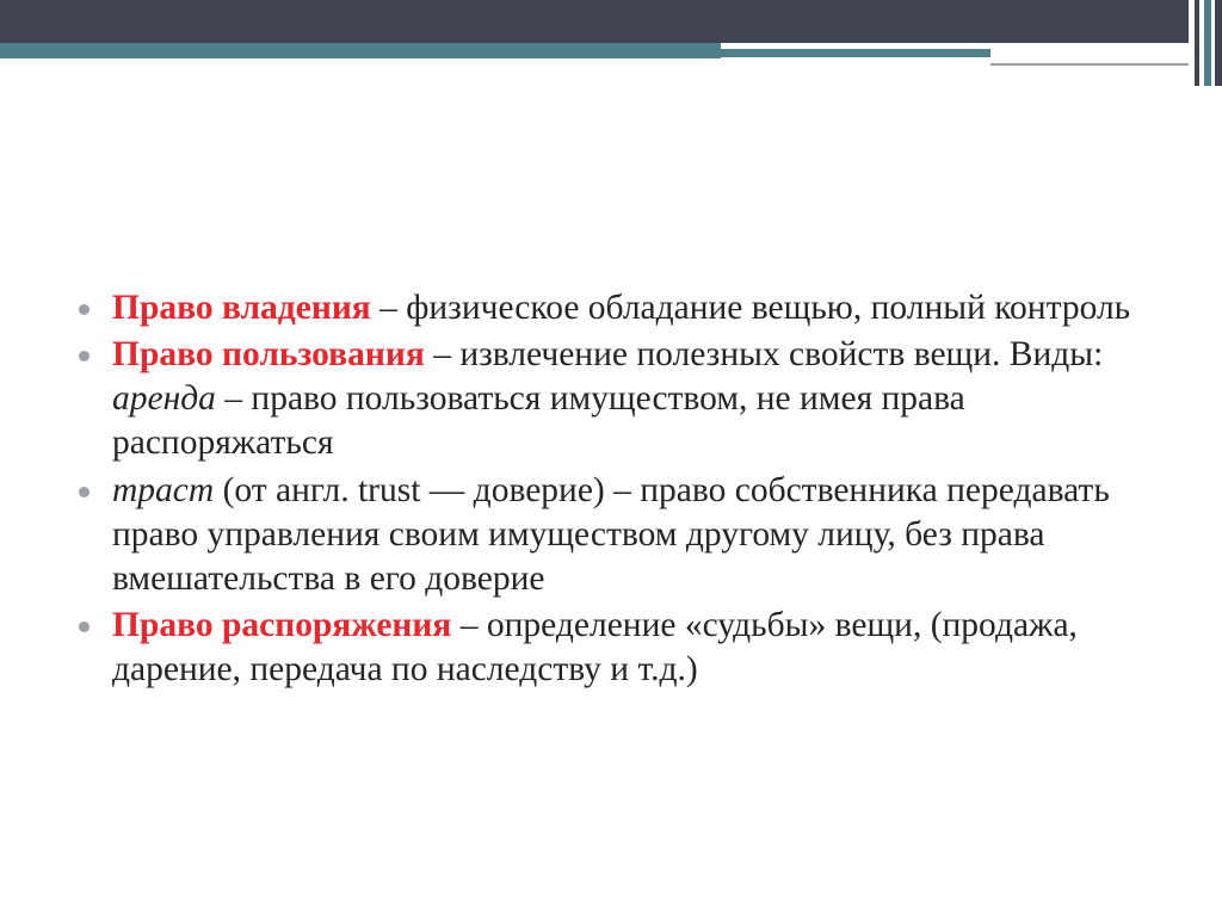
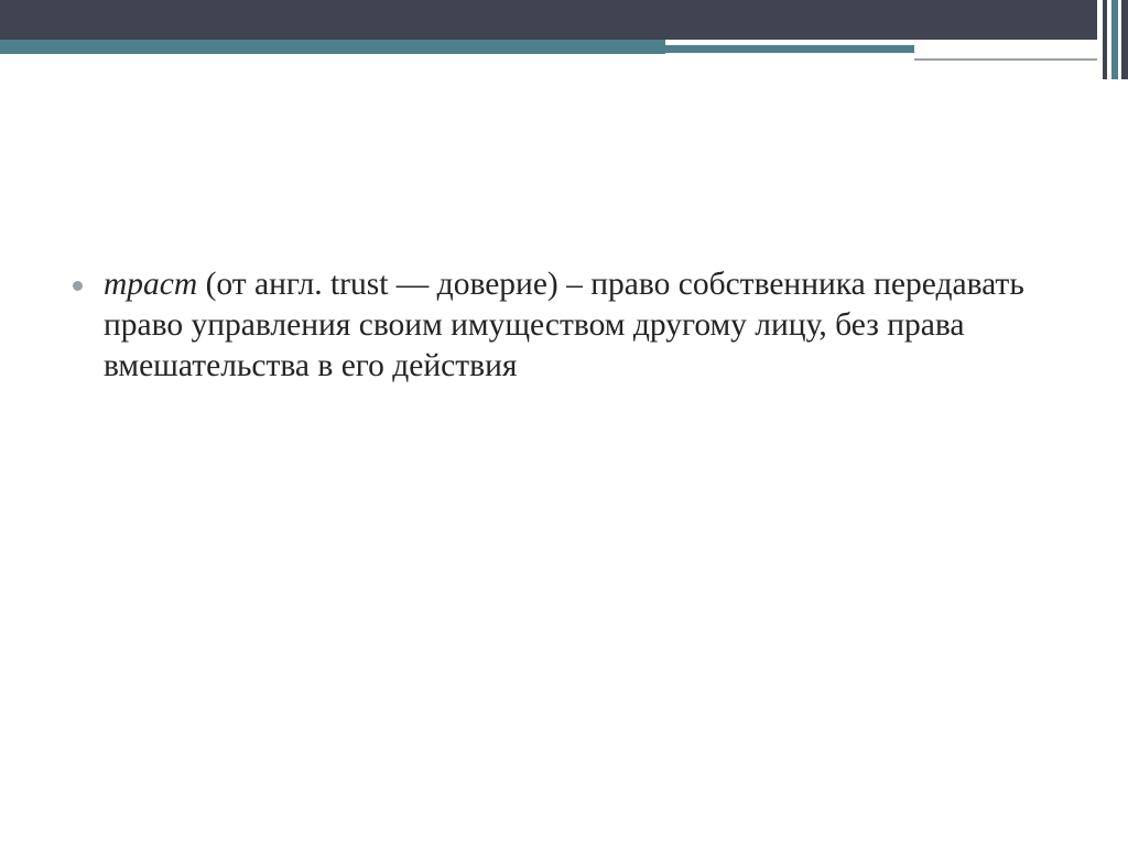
- Право владения – физическое обладание вещью, полный контроль
- Право пользования – извлечение полезных свойств вещи. Виды: аренда – право пользоваться имуществом, не имея права распоряжаться
- траст (от англ. trust — доверие) – право собственника передавать право управления своим имуществом другому лицу, без права вмешательства в его доверие
+ траст (от англ. trust — доверие) – право собственника передавать право управления своим имуществом другому лицу, без права вмешательства в его действия
- Право распоряжения – определение «судьбы» вещи, (продажа, дарение, передача по наследству и т.д.)
